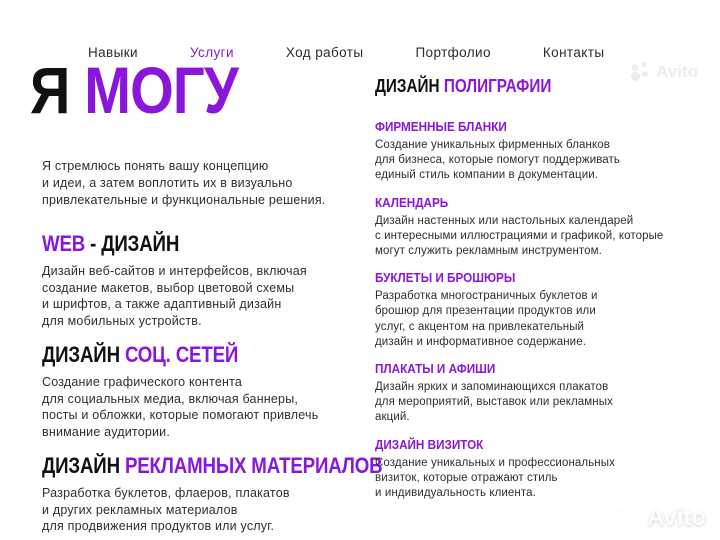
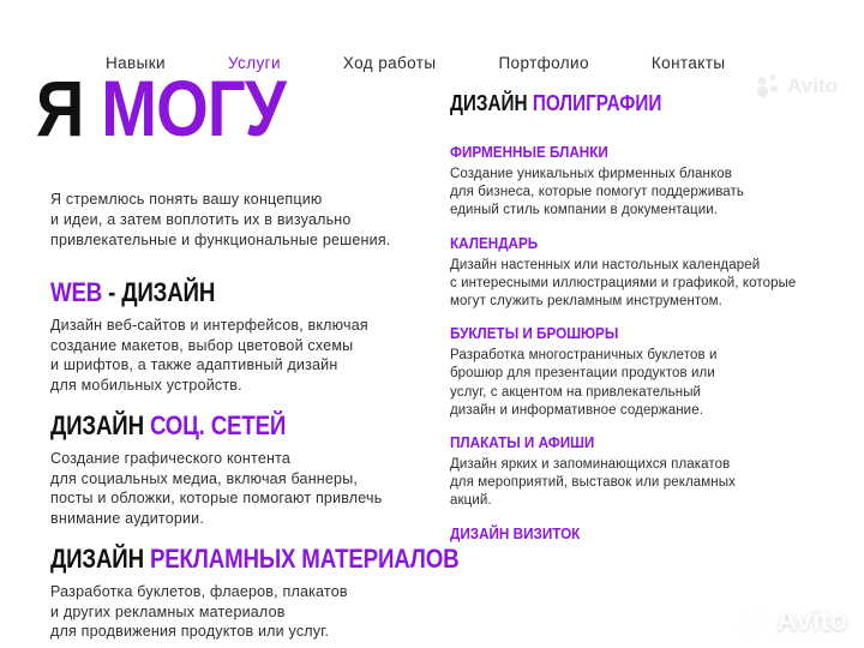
  Навыки
  Услуги
  Ход работы
  Портфолио
  Контакты
  Я МОГУ
  Я стремлюсь понять вашу концепцию
  и идеи, а затем воплотить их в визуально
  привлекательные и функциональные решения.
  WEB - ДИЗАЙН
  Дизайн веб-сайтов и интерфейсов, включая
  создание макетов, выбор цветовой схемы
  и шрифтов, а также адаптивный дизайн
  для мобильных устройств.
  ДИЗАЙН СОЦ. СЕТЕЙ
  Создание графического контента
  для социальных медиа, включая баннеры,
  посты и обложки, которые помогают привлечь
  внимание аудитории.
  ДИЗАЙН РЕКЛАМНЫХ МАТЕРИАЛОВ
  Разработка буклетов, флаеров, плакатов
  и других рекламных материалов
  для продвижения продуктов или услуг.
  ДИЗАЙН ПОЛИГРАФИИ
  ФИРМЕННЫЕ БЛАНКИ
  Создание уникальных фирменных бланков
  для бизнеса, которые помогут поддерживать
  единый стиль компании в документации.
  КАЛЕНДАРЬ
  Дизайн настенных или настольных календарей
  с интересными иллюстрациями и графикой, которые
  могут служить рекламным инструментом.
  БУКЛЕТЫ И БРОШЮРЫ
  Разработка многостраничных буклетов и
  брошюр для презентации продуктов или
  услуг, с акцентом на привлекательный
  дизайн и информативное содержание.
  ПЛАКАТЫ И АФИШИ
  Дизайн ярких и запоминающихся плакатов
  для мероприятий, выставок или рекламных
  акций.
  ДИЗАЙН ВИЗИТОК
- Создание уникальных и профессиональных
- визиток, которые отражают стиль
- и индивидуальность клиента.
  Avito
